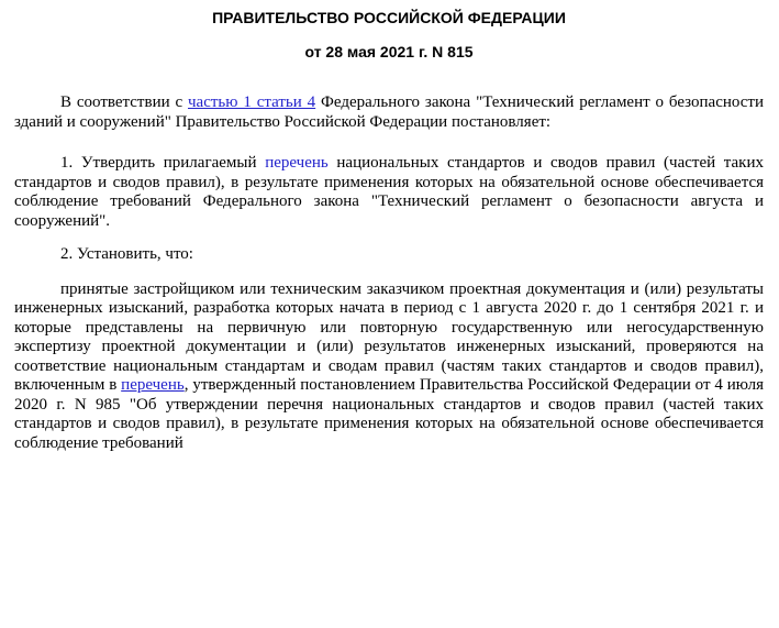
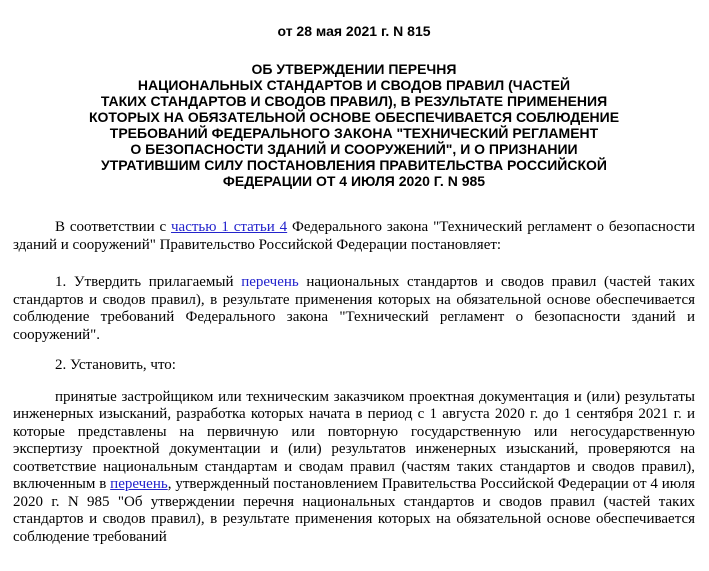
- ПРАВИТЕЛЬСТВО РОССИЙСКОЙ ФЕДЕРАЦИИ
  от 28 мая 2021 г. N 815
+ ОБ УТВЕРЖДЕНИИ ПЕРЕЧНЯ
+ НАЦИОНАЛЬНЫХ СТАНДАРТОВ И СВОДОВ ПРАВИЛ (ЧАСТЕЙ
+ ТАКИХ СТАНДАРТОВ И СВОДОВ ПРАВИЛ), В РЕЗУЛЬТАТЕ ПРИМЕНЕНИЯ
+ КОТОРЫХ НА ОБЯЗАТЕЛЬНОЙ ОСНОВЕ ОБЕСПЕЧИВАЕТСЯ СОБЛЮДЕНИЕ
+ ТРЕБОВАНИЙ ФЕДЕРАЛЬНОГО ЗАКОНА "ТЕХНИЧЕСКИЙ РЕГЛАМЕНТ
+ О БЕЗОПАСНОСТИ ЗДАНИЙ И СООРУЖЕНИЙ", И О ПРИЗНАНИИ
+ УТРАТИВШИМ СИЛУ ПОСТАНОВЛЕНИЯ ПРАВИТЕЛЬСТВА РОССИЙСКОЙ
+ ФЕДЕРАЦИИ ОТ 4 ИЮЛЯ 2020 Г. N 985
  В соответствии с частью 1 статьи 4 Федерального закона "Технический регламент о безопасности зданий и сооружений" Правительство Российской Федерации постановляет:
- 1. Утвердить прилагаемый перечень национальных стандартов и сводов правил (частей таких стандартов и сводов правил), в результате применения которых на обязательной основе обеспечивается соблюдение требований Федерального закона "Технический регламент о безопасности августа и сооружений".
+ 1. Утвердить прилагаемый перечень национальных стандартов и сводов правил (частей таких стандартов и сводов правил), в результате применения которых на обязательной основе обеспечивается соблюдение требований Федерального закона "Технический регламент о безопасности зданий и сооружений".
  2. Установить, что:
  принятые застройщиком или техническим заказчиком проектная документация и (или) результаты инженерных изысканий, разработка которых начата в период с 1 августа 2020 г. до 1 сентября 2021 г. и которые представлены на первичную или повторную государственную или негосударственную экспертизу проектной документации и (или) результатов инженерных изысканий, проверяются на соответствие национальным стандартам и сводам правил (частям таких стандартов и сводов правил), включенным в перечень, утвержденный постановлением Правительства Российской Федерации от 4 июля 2020 г. N 985 "Об утверждении перечня национальных стандартов и сводов правил (частей таких стандартов и сводов правил), в результате применения которых на обязательной основе обеспечивается соблюдение требований
